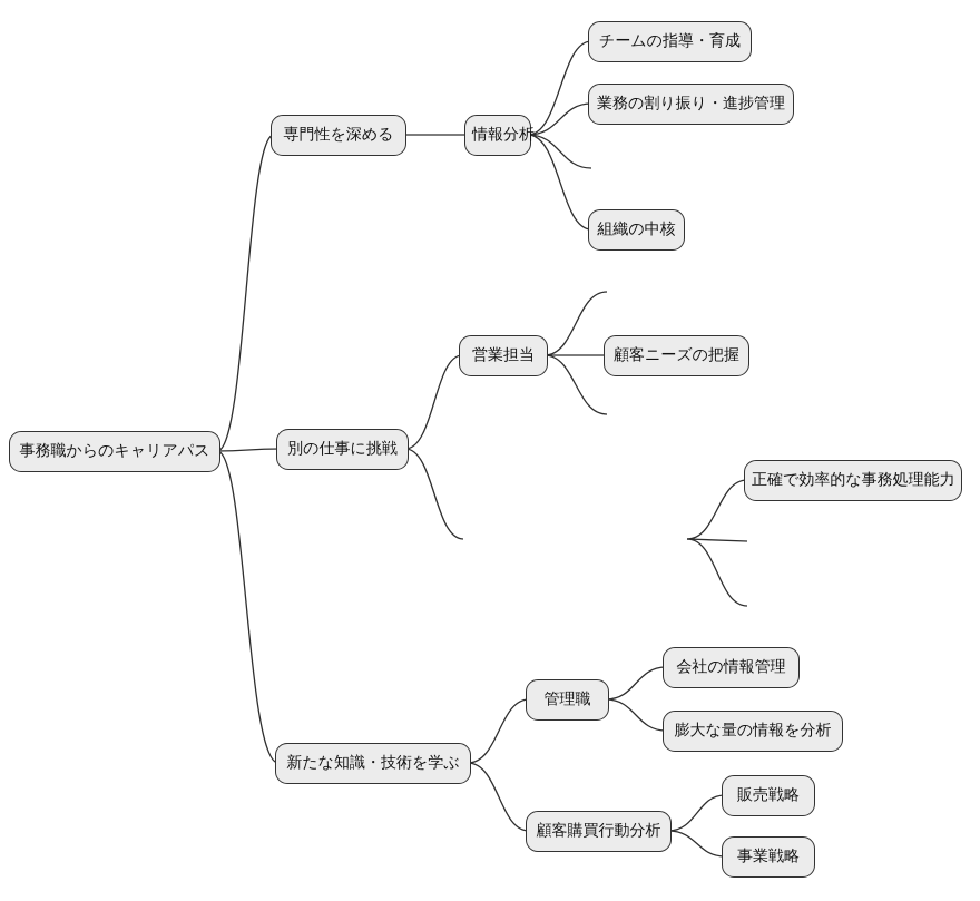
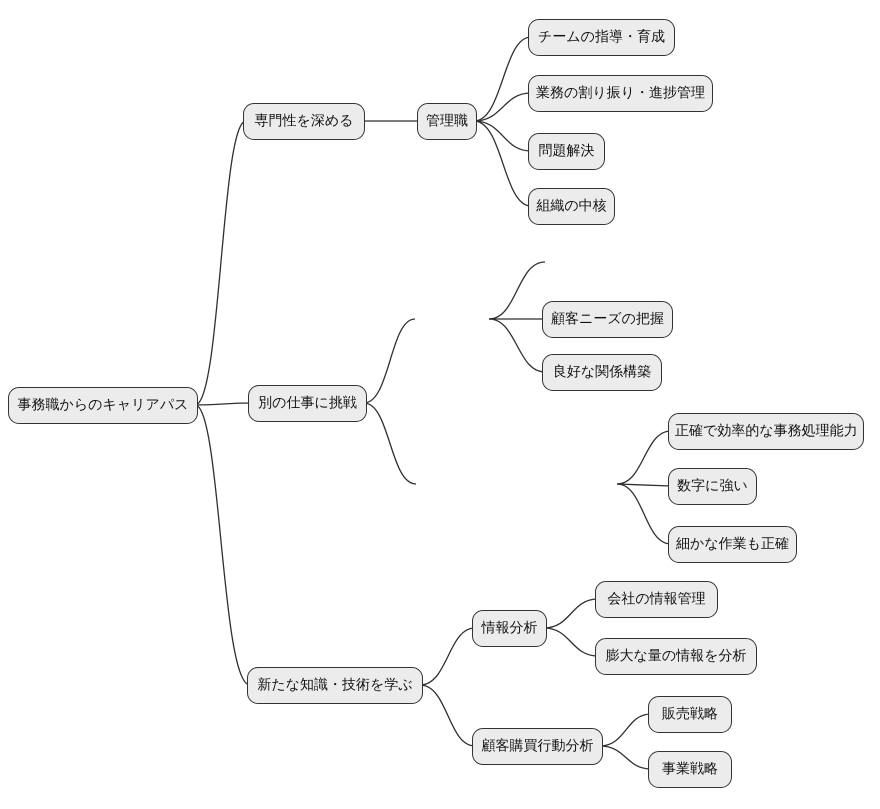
  事務職からのキャリアパス
  専門性を深める
  別の仕事に挑戦
  新たな知識・技術を学ぶ
- 情報分析
+ 管理職
- 営業担当
- 管理職
+ 情報分析
  顧客購買行動分析
  チームの指導・育成
  業務の割り振り・進捗管理
+ 問題解決
  組織の中核
  顧客ニーズの把握
+ 良好な関係構築
  正確で効率的な事務処理能力
+ 数字に強い
+ 細かな作業も正確
  会社の情報管理
  膨大な量の情報を分析
  販売戦略
  事業戦略
